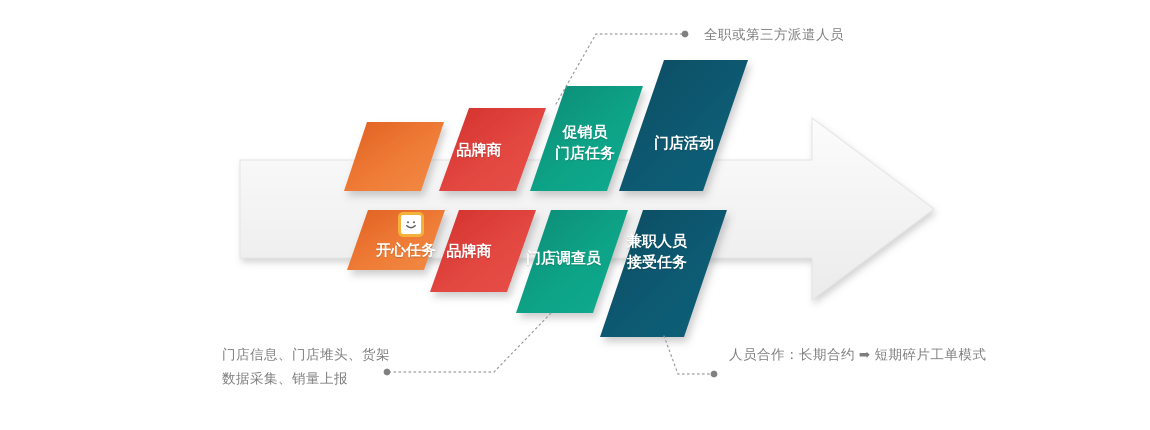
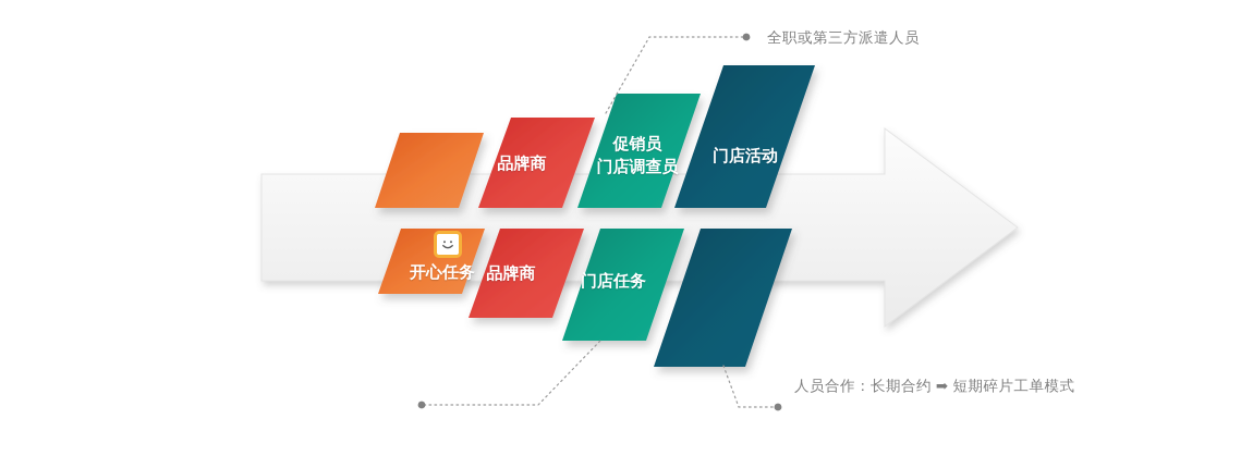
  品牌商
  促销员
- 门店任务
+ 门店调查员
  门店活动
  开心任务
  品牌商
- 门店调查员
+ 门店任务
- 兼职人员
- 接受任务
  全职或第三方派遣人员
- 门店信息、门店堆头、货架
- 数据采集、销量上报
  人员合作：长期合约 ➡ 短期碎片工单模式
